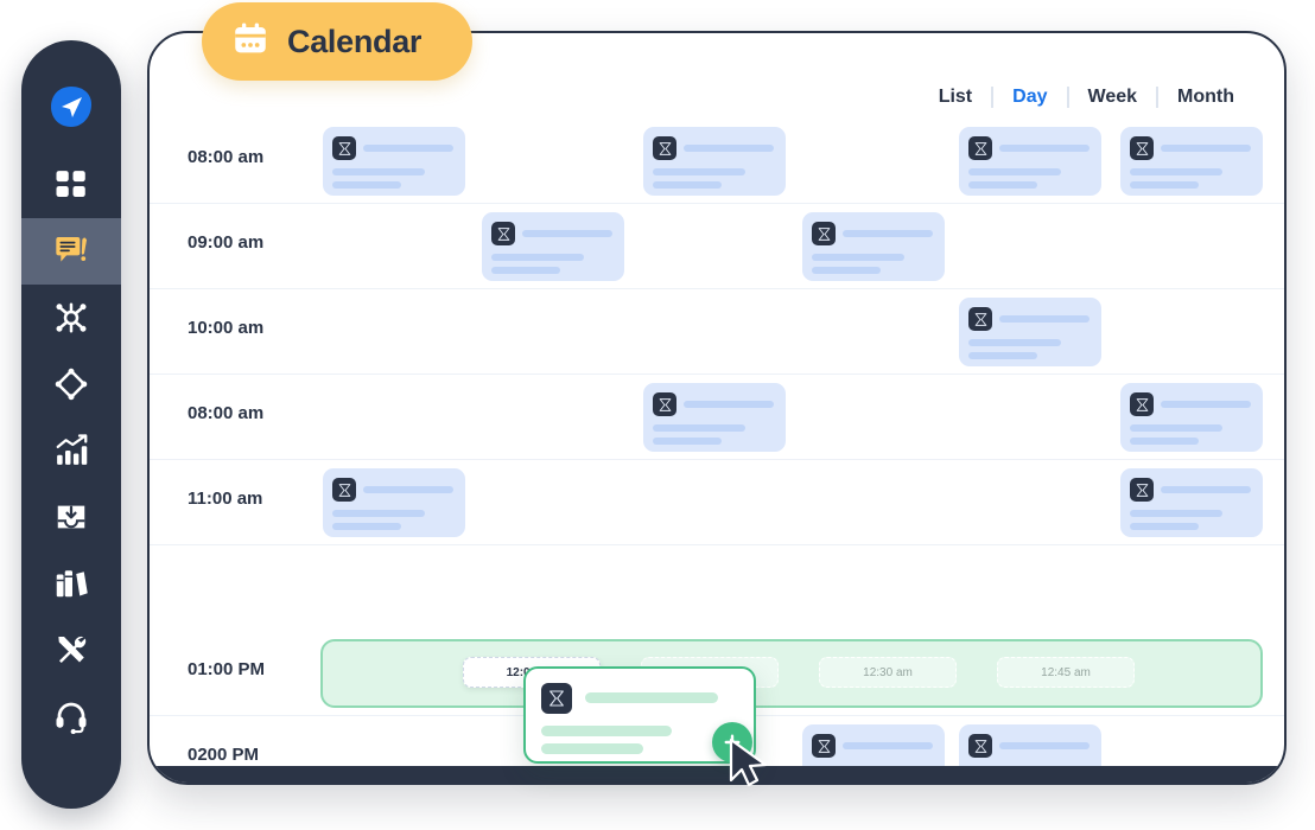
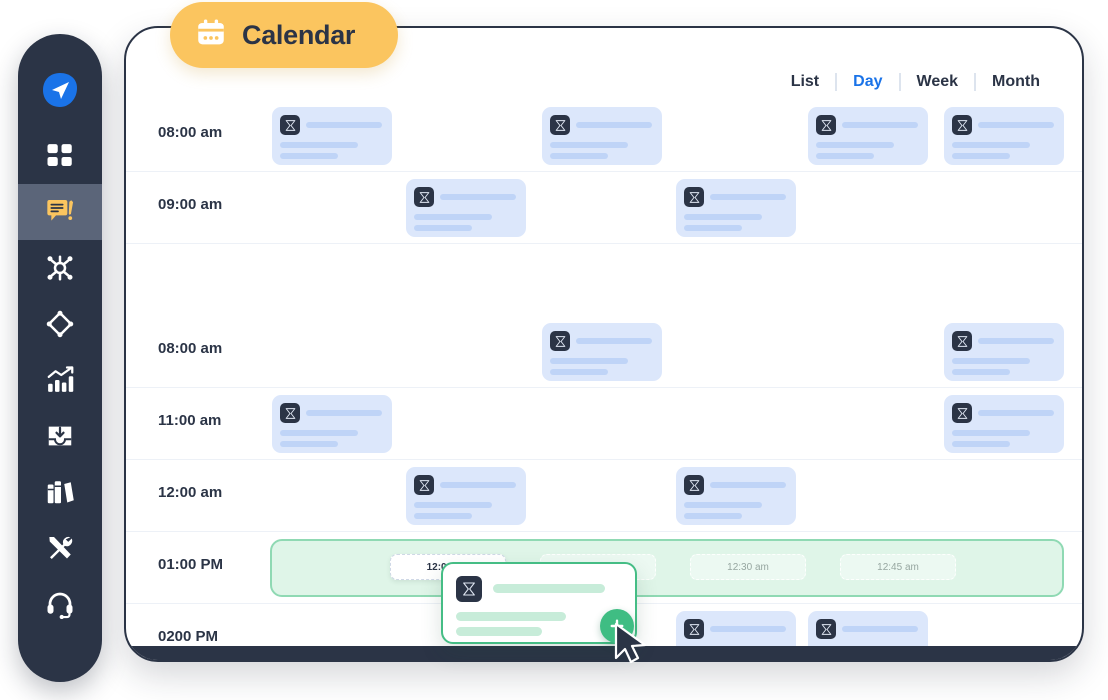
  List
  Day
  Week
  Month
  08:00 am
  09:00 am
- 10:00 am
  08:00 am
  11:00 am
+ 12:00 am
  01:00 PM
  12:30 am
  12:45 am
  0200 PM
  Calendar
